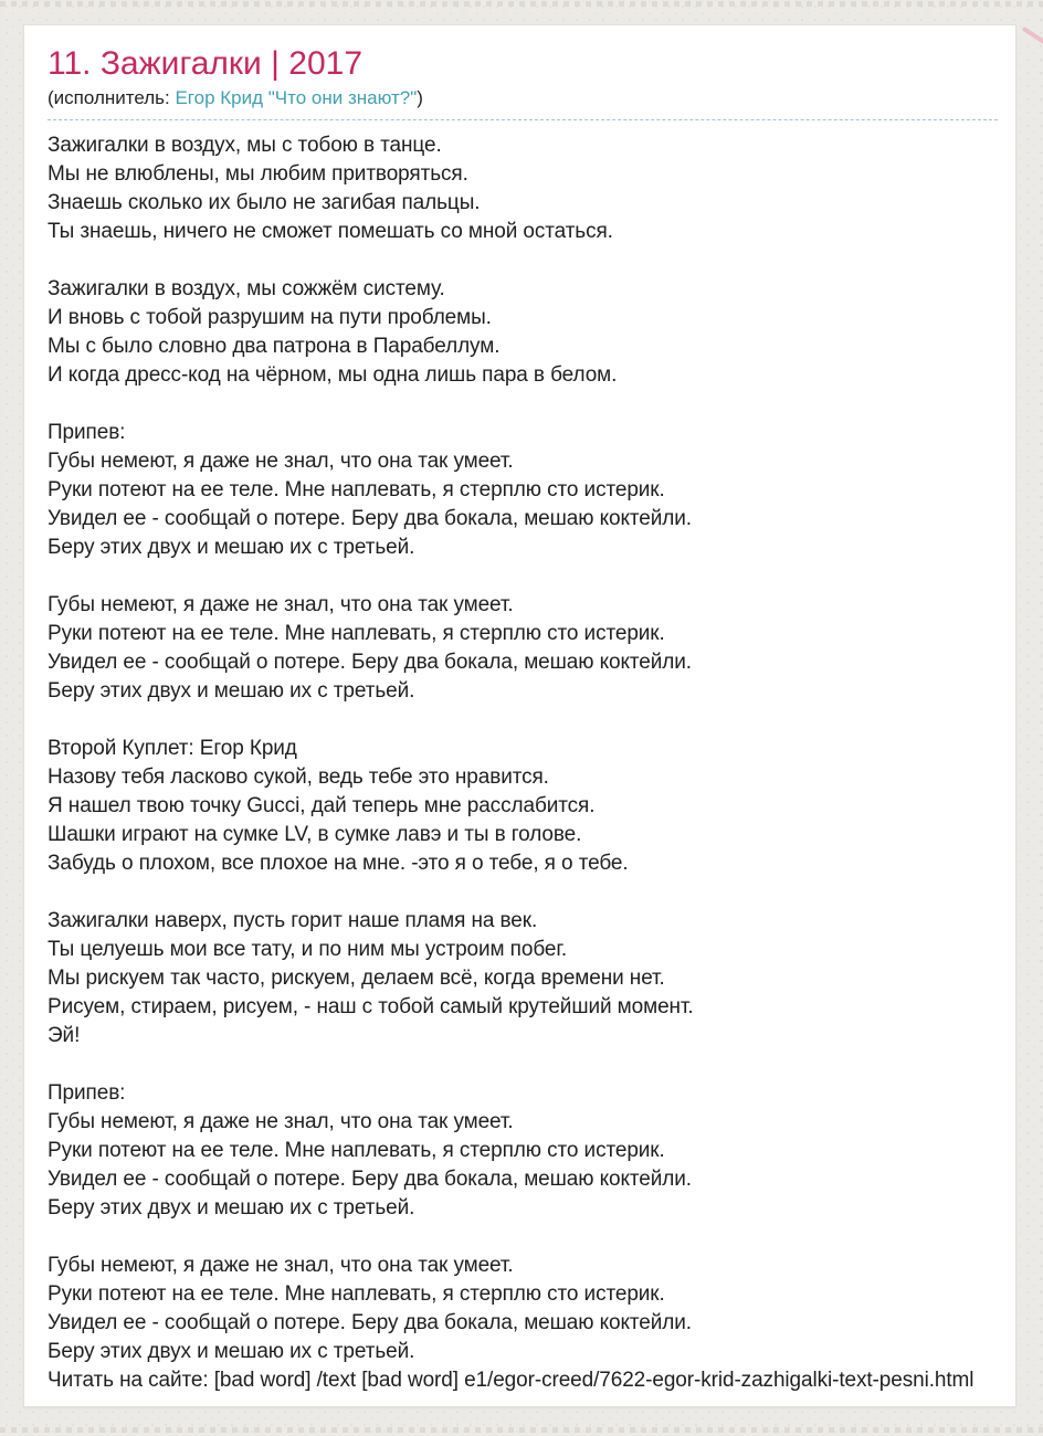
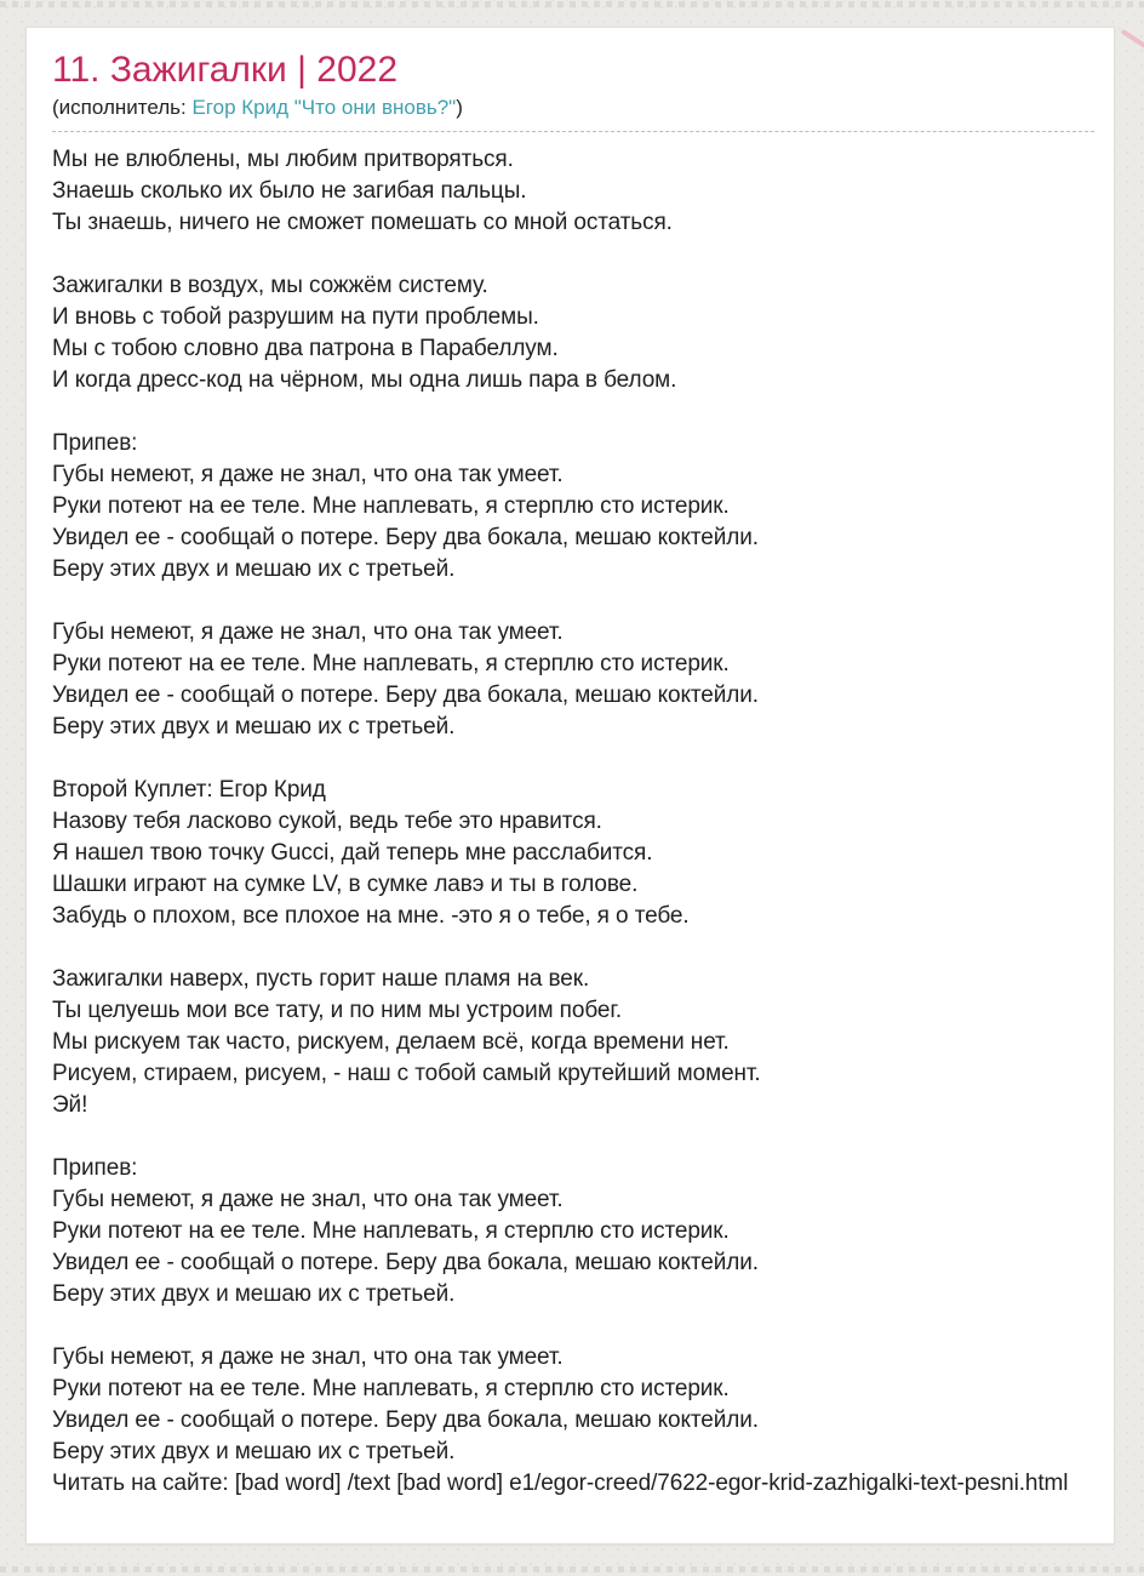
- 11. Зажигалки | 2017
+ 11. Зажигалки | 2022
- (исполнитель: Егор Крид "Что они знают?")
+ (исполнитель: Егор Крид "Что они вновь?")
- Зажигалки в воздух, мы с тобою в танце.
  Мы не влюблены, мы любим притворяться.
  Знаешь сколько их было не загибая пальцы.
  Ты знаешь, ничего не сможет помешать со мной остаться.
  Зажигалки в воздух, мы сожжём систему.
  И вновь с тобой разрушим на пути проблемы.
- Мы с было словно два патрона в Парабеллум.
+ Мы с тобою словно два патрона в Парабеллум.
  И когда дресс-код на чёрном, мы одна лишь пара в белом.
  Припев:
  Губы немеют, я даже не знал, что она так умеет.
  Руки потеют на ее теле. Мне наплевать, я стерплю сто истерик.
  Увидел ее - сообщай о потере. Беру два бокала, мешаю коктейли.
  Беру этих двух и мешаю их с третьей.
  Губы немеют, я даже не знал, что она так умеет.
  Руки потеют на ее теле. Мне наплевать, я стерплю сто истерик.
  Увидел ее - сообщай о потере. Беру два бокала, мешаю коктейли.
  Беру этих двух и мешаю их с третьей.
  Второй Куплет: Егор Крид
  Назову тебя ласково сукой, ведь тебе это нравится.
  Я нашел твою точку Gucci, дай теперь мне расслабится.
  Шашки играют на сумке LV, в сумке лавэ и ты в голове.
  Забудь о плохом, все плохое на мне. -это я о тебе, я о тебе.
  Зажигалки наверх, пусть горит наше пламя на век.
  Ты целуешь мои все тату, и по ним мы устроим побег.
  Мы рискуем так часто, рискуем, делаем всё, когда времени нет.
  Рисуем, стираем, рисуем, - наш с тобой самый крутейший момент.
  Эй!
  Припев:
  Губы немеют, я даже не знал, что она так умеет.
  Руки потеют на ее теле. Мне наплевать, я стерплю сто истерик.
  Увидел ее - сообщай о потере. Беру два бокала, мешаю коктейли.
  Беру этих двух и мешаю их с третьей.
  Губы немеют, я даже не знал, что она так умеет.
  Руки потеют на ее теле. Мне наплевать, я стерплю сто истерик.
  Увидел ее - сообщай о потере. Беру два бокала, мешаю коктейли.
  Беру этих двух и мешаю их с третьей.
  Читать на сайте: [bad word] /text [bad word] e1/egor-creed/7622-egor-krid-zazhigalki-text-pesni.html
